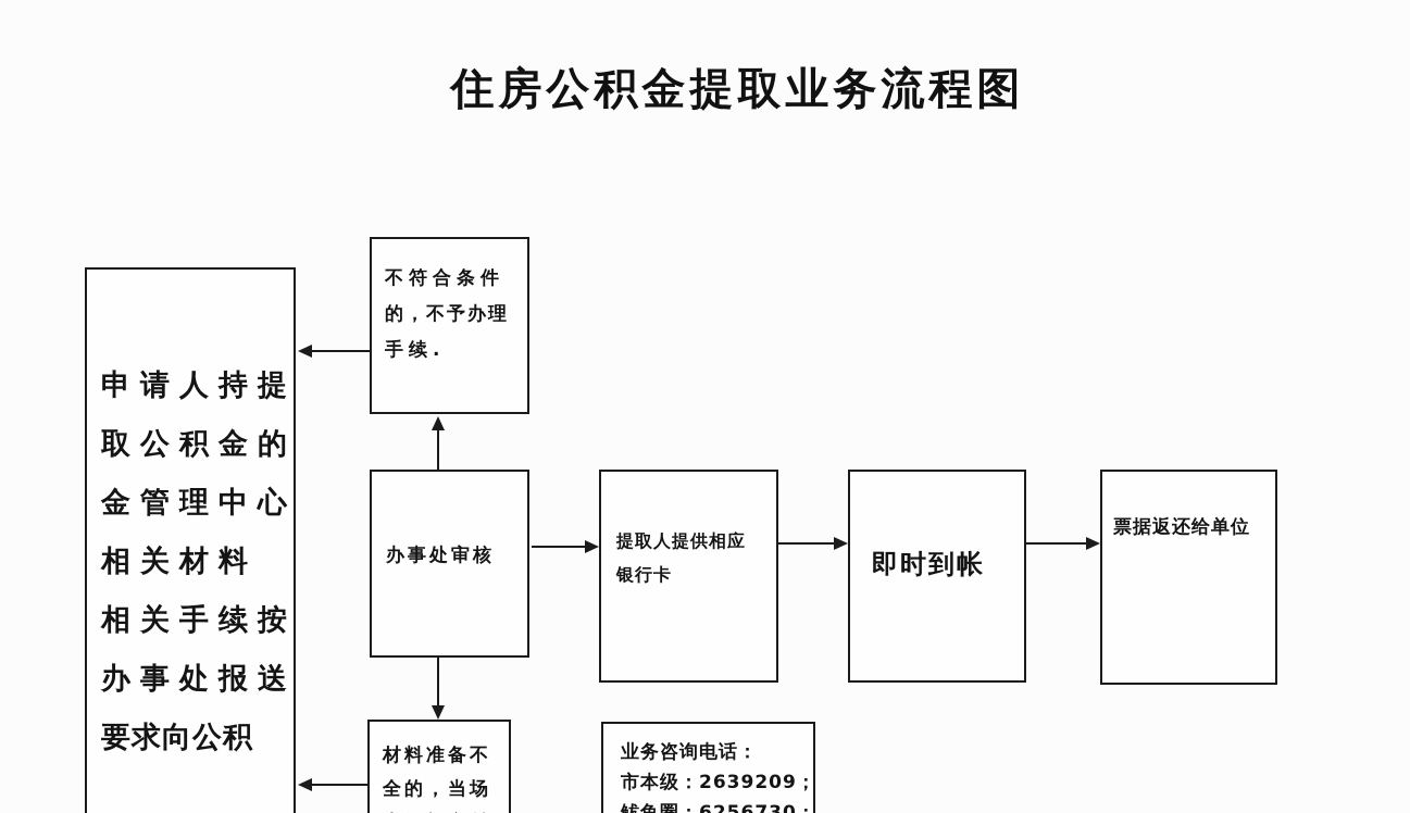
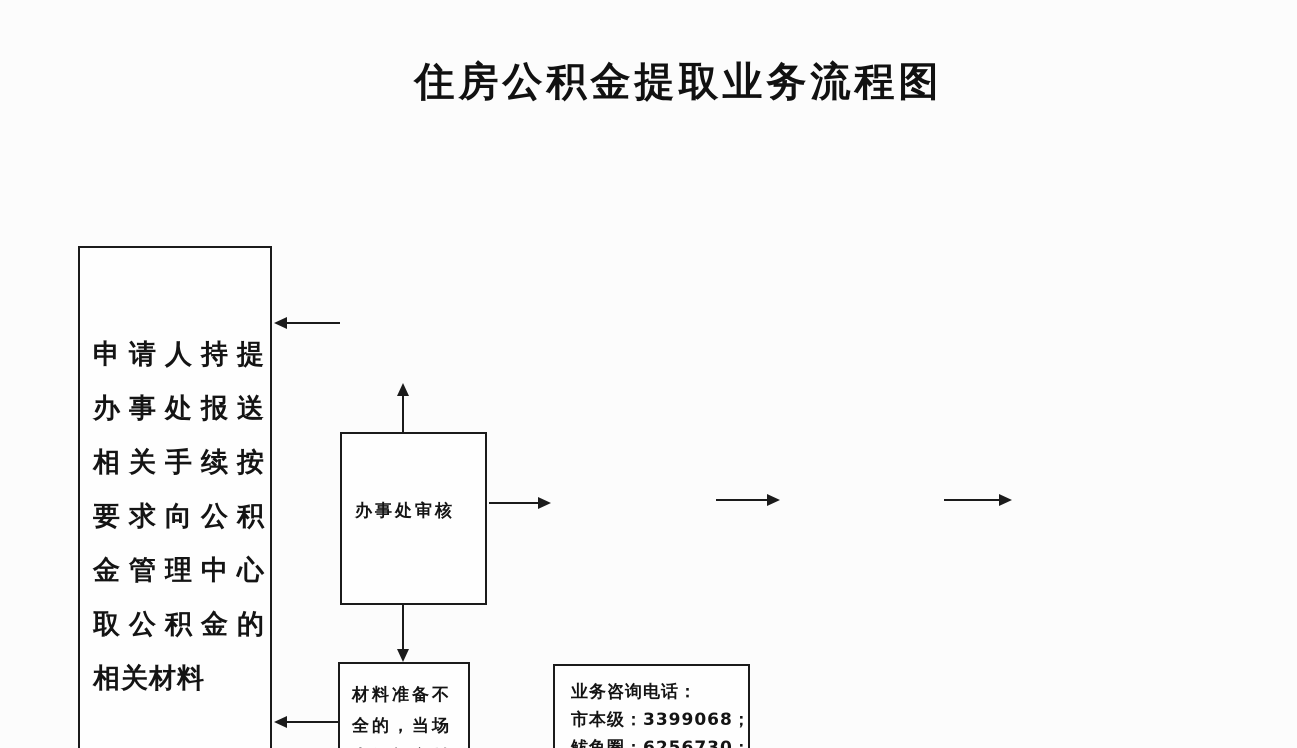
  住房公积金提取业务流程图
  申请人持提
- 取公积金的
+ 办事处报送
- 金管理中心
+ 相关手续按
- 相关材料
+ 要求向公积
- 相关手续按
+ 金管理中心
- 办事处报送
+ 取公积金的
- 要求向公积
+ 相关材料
- 不符合条件
- 的，不予办理
- 手续.
  办事处审核
- 提取人提供相应
- 银行卡
- 即时到帐
- 票据返还给单位
  材料准备不
  全的，当场
  业务咨询电话：
- 市本级：2639209；
+ 市本级：3399068；
